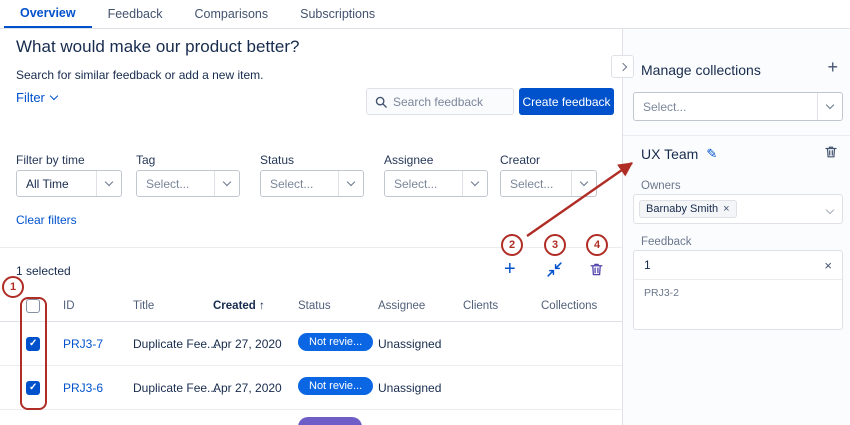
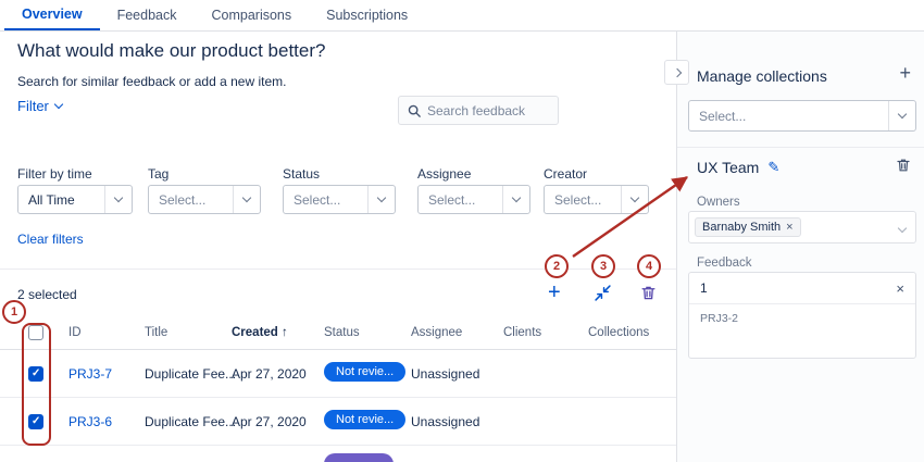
  Overview
  Feedback
  Comparisons
  Subscriptions
  What would make our product better?
  Search for similar feedback or add a new item.
  Filter
  Search feedback
- Create feedback
  Filter by time
  Tag
  Status
  Assignee
  Creator
  All Time
  Select...
  Select...
  Select...
  Select...
  Clear filters
- 1 selected
+ 2 selected
  +
  ID
  Title
  Created ↑
  Status
  Assignee
  Clients
  Collections
  PRJ3-7
  Duplicate Fee...
  Apr 27, 2020
  Not revie...
  Unassigned
  PRJ3-6
  Duplicate Fee...
  Apr 27, 2020
  Not revie...
  Unassigned
  Manage collections
  +
  Select...
  UX Team
  ✎
  Owners
  Barnaby Smith
  ×
  Feedback
  1
  ×
  PRJ3-2
  1
  2
  3
  4
